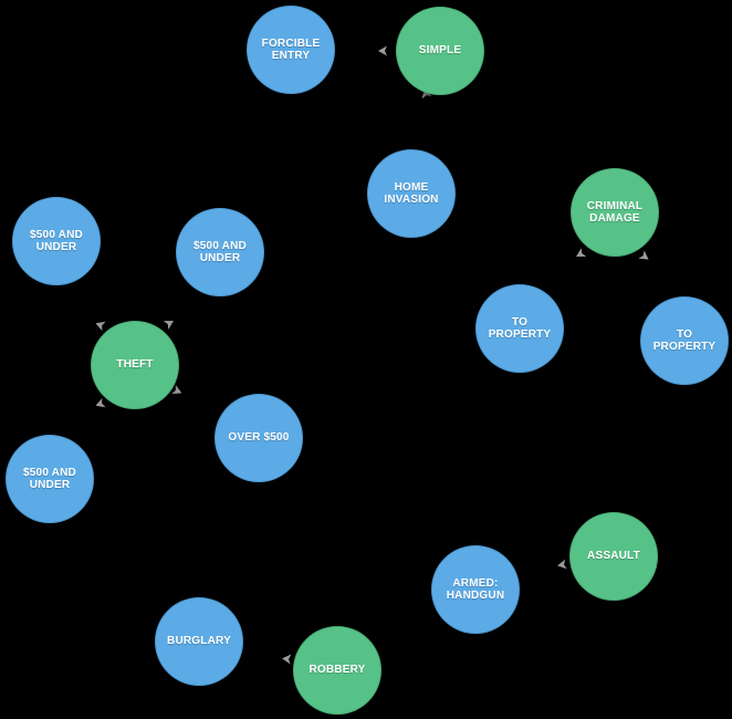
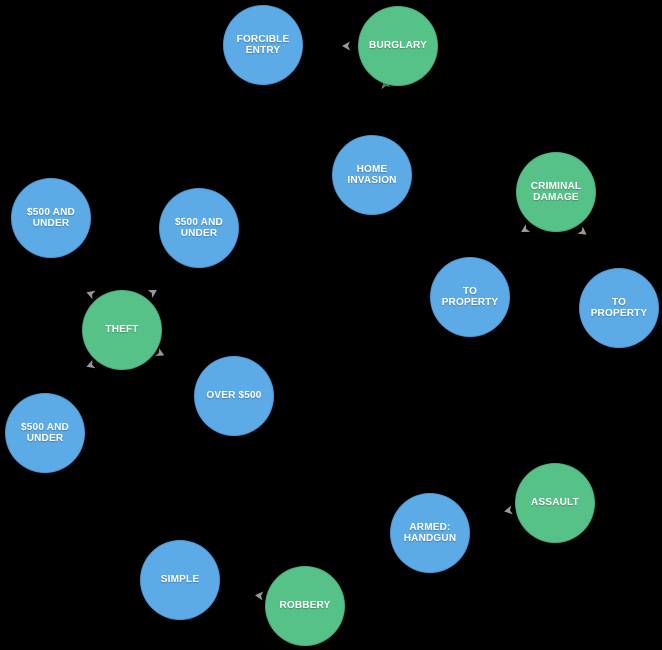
  FORCIBLE
  ENTRY
- SIMPLE
+ BURGLARY
  HOME
  INVASION
  CRIMINAL
  DAMAGE
  $500 AND
  UNDER
  $500 AND
  UNDER
  TO PROPERTY
  TO PROPERTY
  THEFT
  OVER $500
  $500 AND
  UNDER
  ASSAULT
  ARMED:
  HANDGUN
- BURGLARY
+ SIMPLE
  ROBBERY
